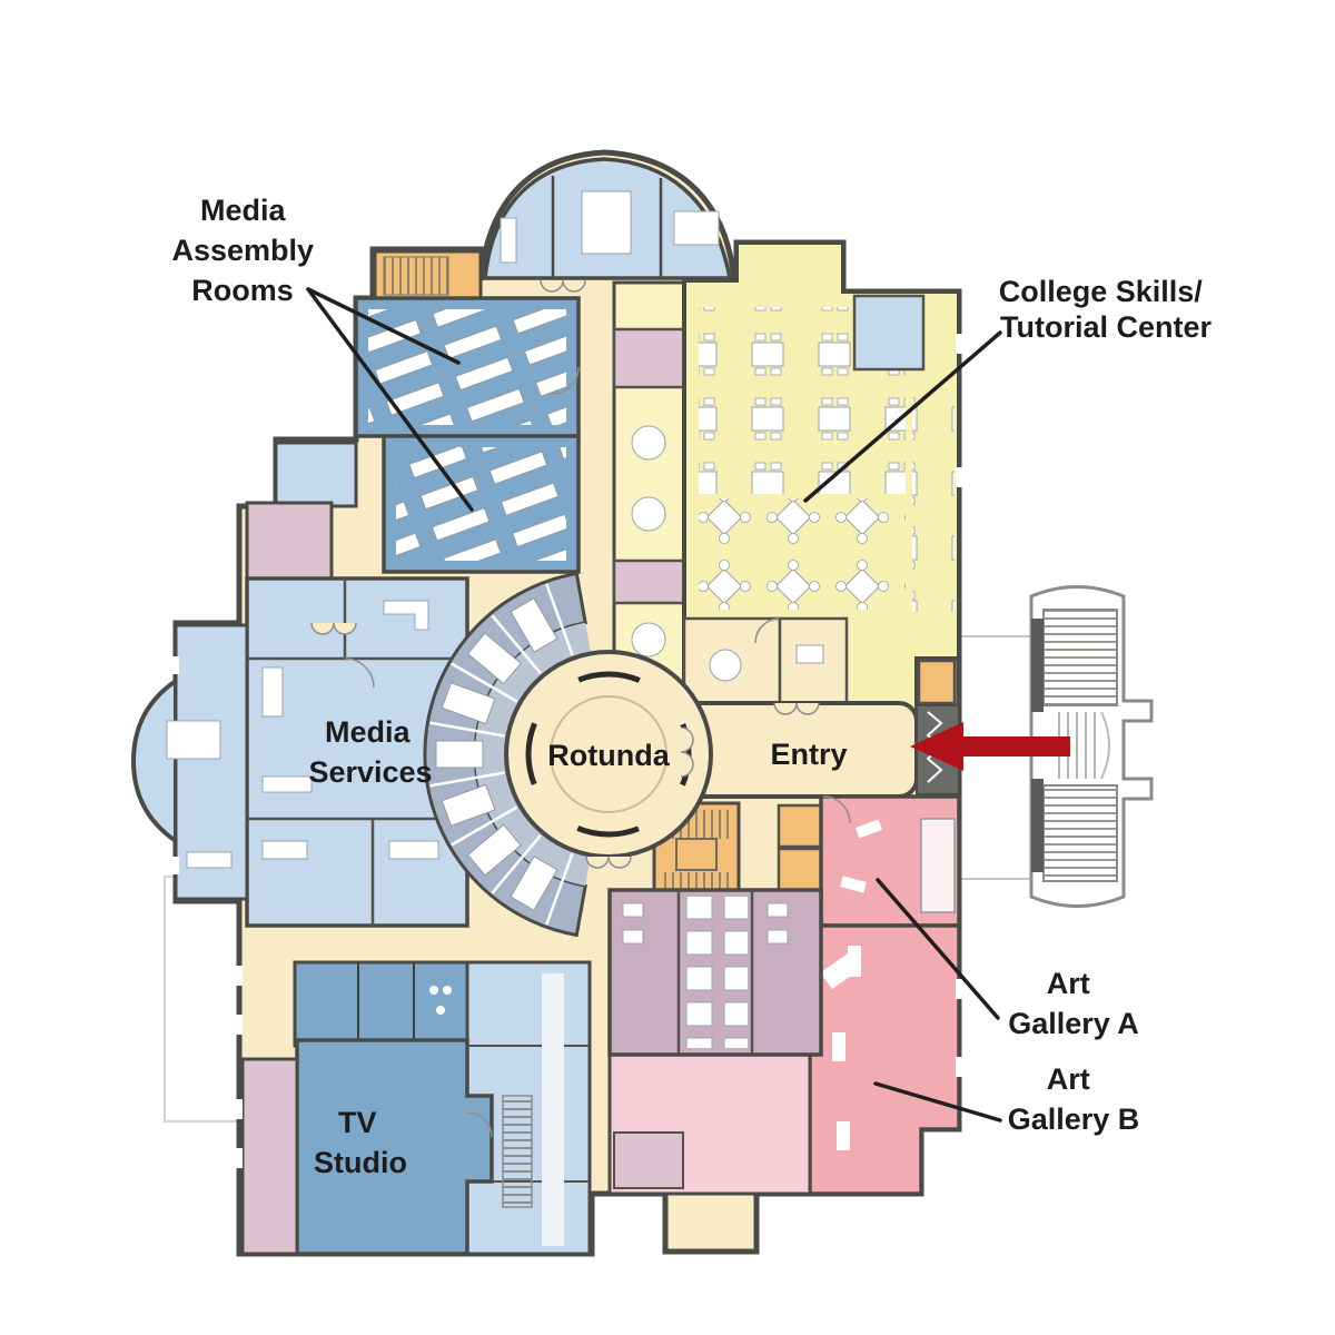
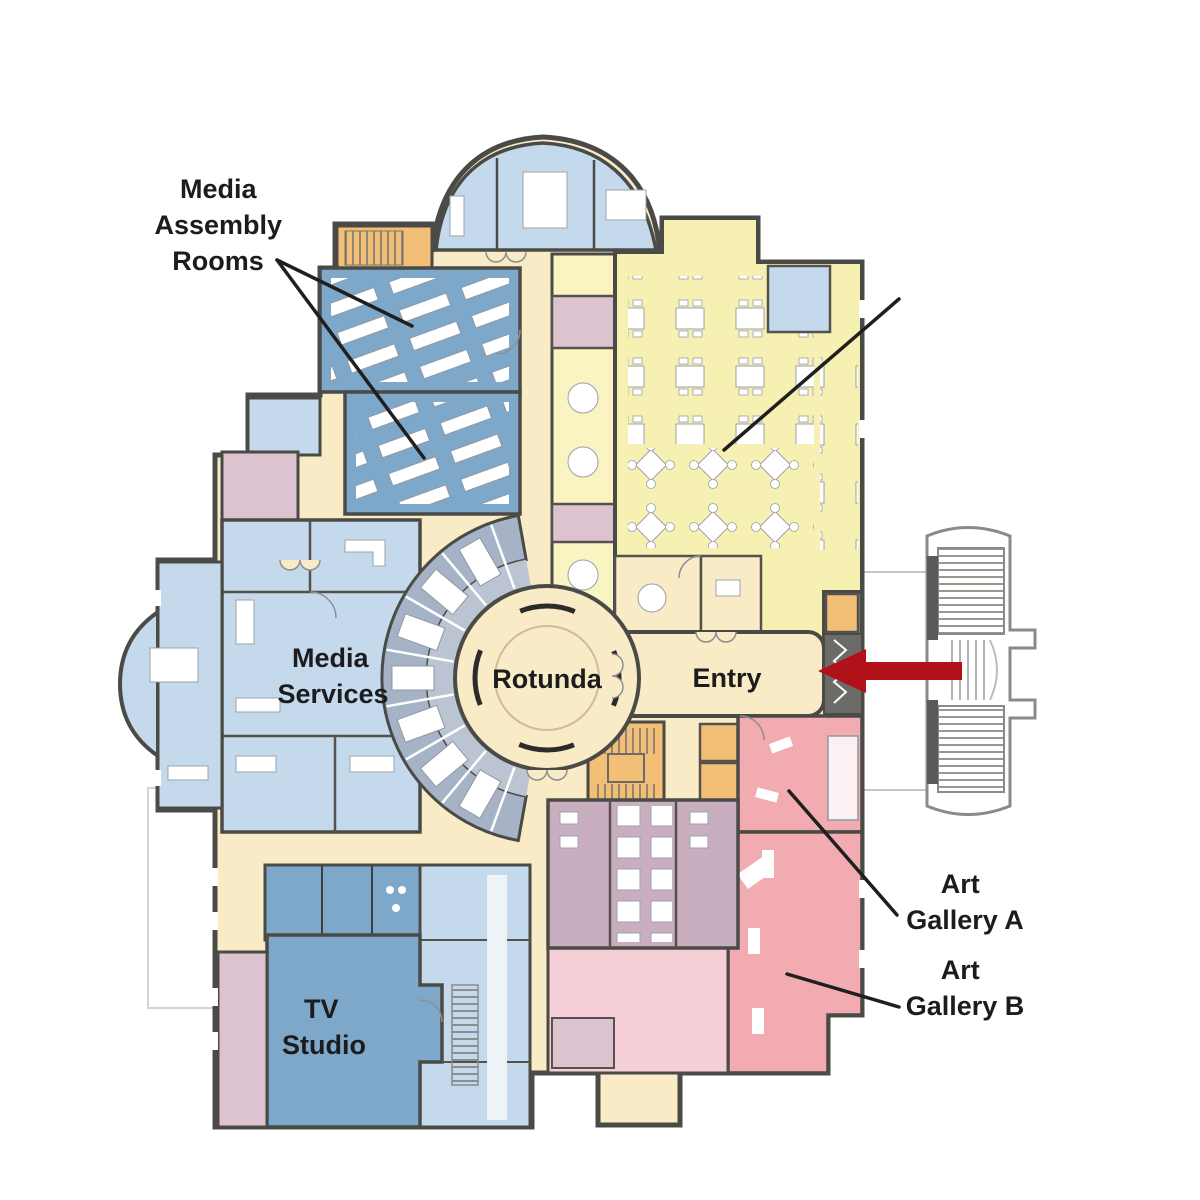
  Media Assembly Rooms
- College Skills/ Tutorial Center
  Media Services
  Rotunda
  Entry
  Art Gallery A
  Art Gallery B
  TV Studio
